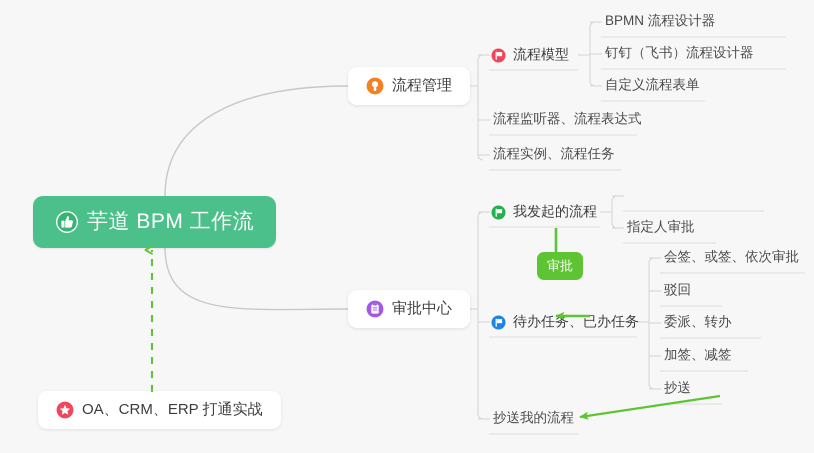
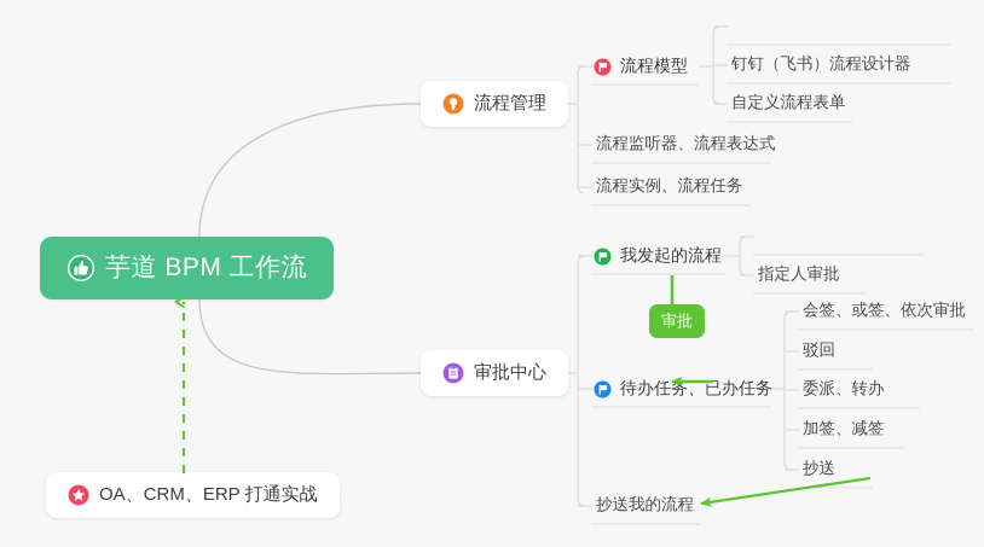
  芋道 BPM 工作流
  流程管理
  流程模型
- BPMN 流程设计器
  钉钉（飞书）流程设计器
  自定义流程表单
  流程监听器、流程表达式
  流程实例、流程任务
  审批中心
  我发起的流程
  指定人审批
  待办任务、已办任务
  会签、或签、依次审批
  驳回
  委派、转办
  加签、减签
  抄送
  抄送我的流程
  审批
  OA、CRM、ERP 打通实战
